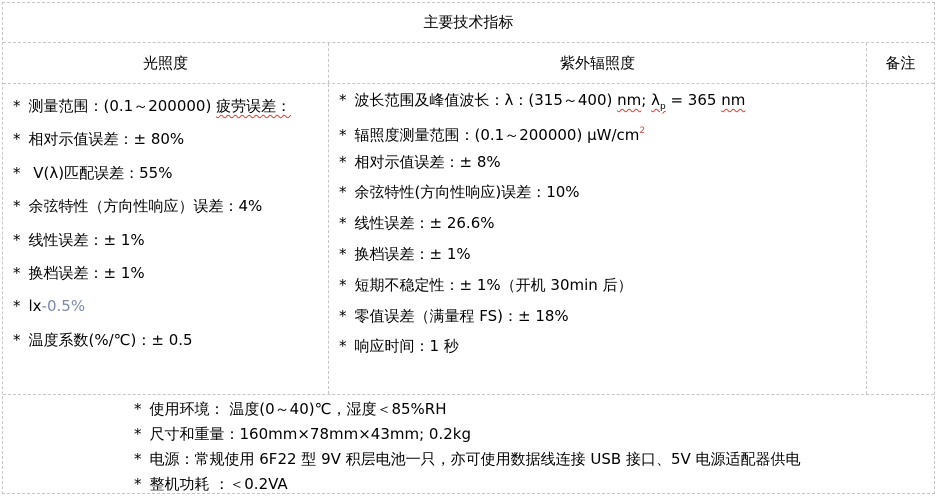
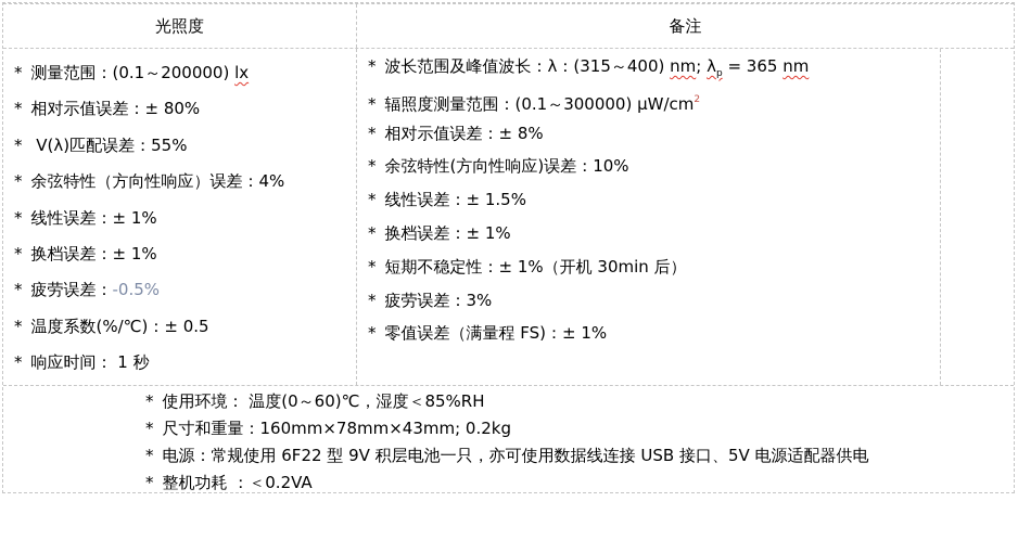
- 主要技术指标
  光照度
- 紫外辐照度
  备注
- * 测量范围：(0.1～200000) 疲劳误差：
+ * 测量范围：(0.1～200000) lx
  * 相对示值误差：± 80%
  * V(λ)匹配误差：55%
  * 余弦特性（方向性响应）误差：4%
  * 线性误差：± 1%
  * 换档误差：± 1%
- * lx-0.5%
+ * 疲劳误差：-0.5%
  * 温度系数(%/℃)：± 0.5
+ * 响应时间： 1 秒
  * 波长范围及峰值波长：λ：(315～400) nm; λp = 365 nm
- * 辐照度测量范围：(0.1～200000) μW/cm2
+ * 辐照度测量范围：(0.1～300000) μW/cm2
  * 相对示值误差：± 8%
  * 余弦特性(方向性响应)误差：10%
- * 线性误差：± 26.6%
+ * 线性误差：± 1.5%
  * 换档误差：± 1%
  * 短期不稳定性：± 1%（开机 30min 后）
+ * 疲劳误差：3%
- * 零值误差（满量程 FS)：± 18%
+ * 零值误差（满量程 FS)：± 1%
- * 响应时间：1 秒
- * 使用环境： 温度(0～40)℃，湿度＜85%RH
+ * 使用环境： 温度(0～60)℃，湿度＜85%RH
  * 尺寸和重量：160mm×78mm×43mm; 0.2kg
  * 电源：常规使用 6F22 型 9V 积层电池一只，亦可使用数据线连接 USB 接口、5V 电源适配器供电
  * 整机功耗 ：＜0.2VA
